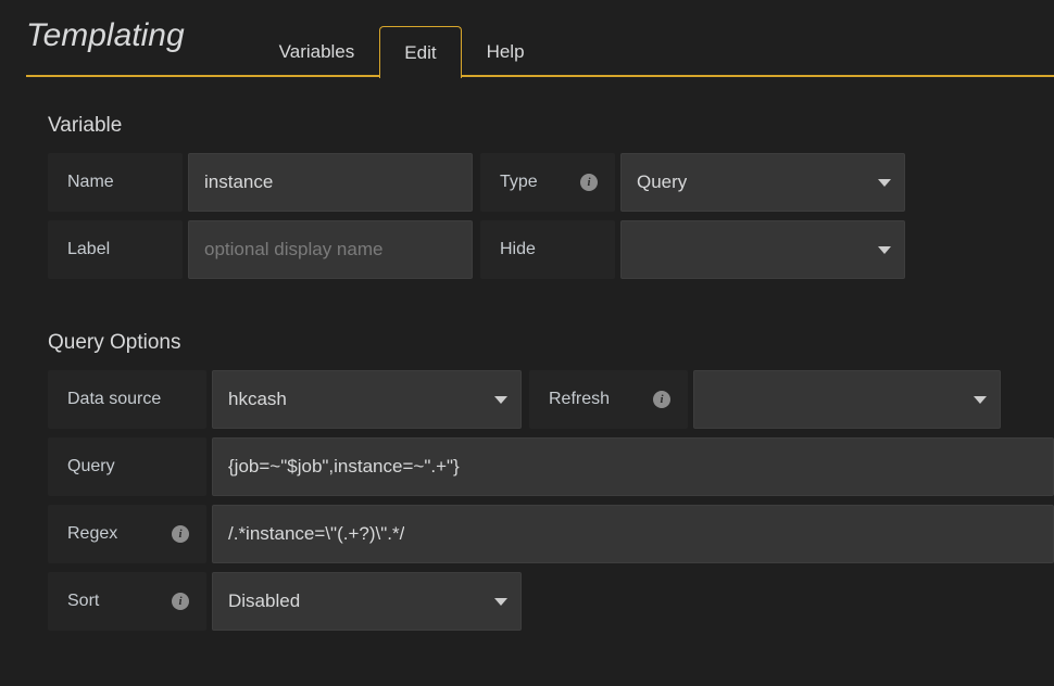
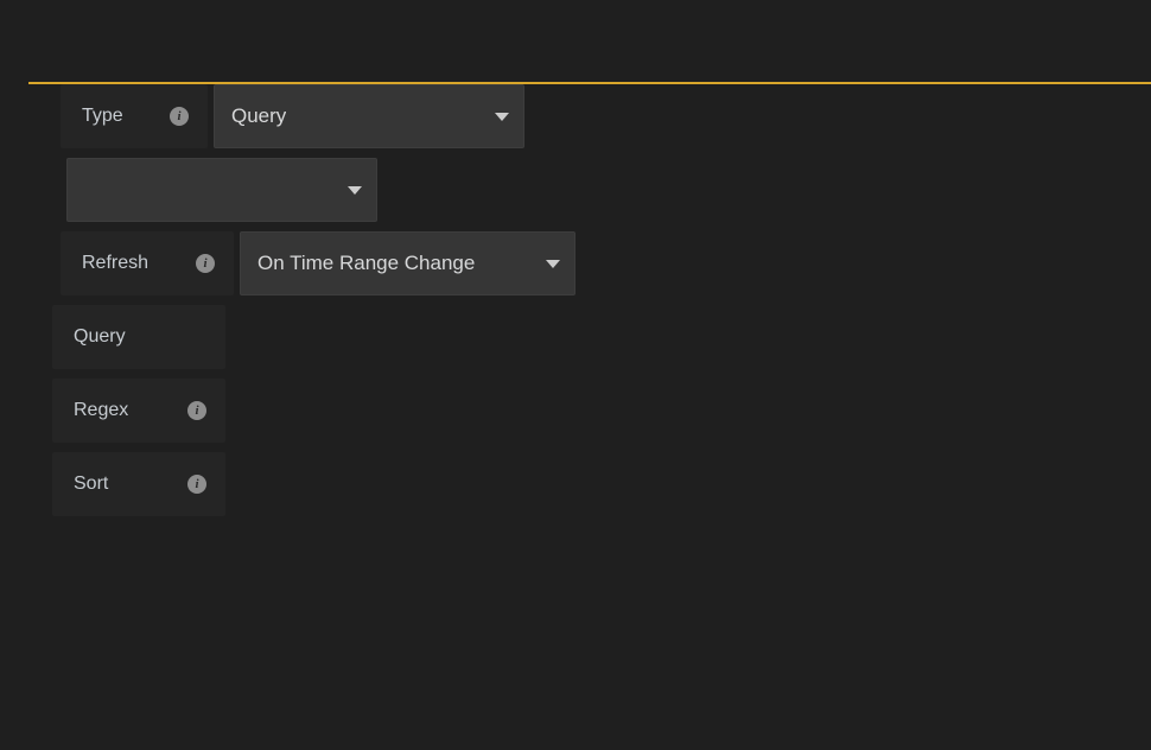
- Templating
- Variables
- Edit
- Help
- Variable
- Name
- instance
  Type
  i
  Query
- Label
- optional display name
- Hide
- Query Options
- Data source
- hkcash
  Refresh
  i
+ On Time Range Change
  Query
- {job=~"$job",instance=~".+"}
  Regex
  i
- /.*instance=\"(.+?)\".*/
  Sort
  i
- Disabled
